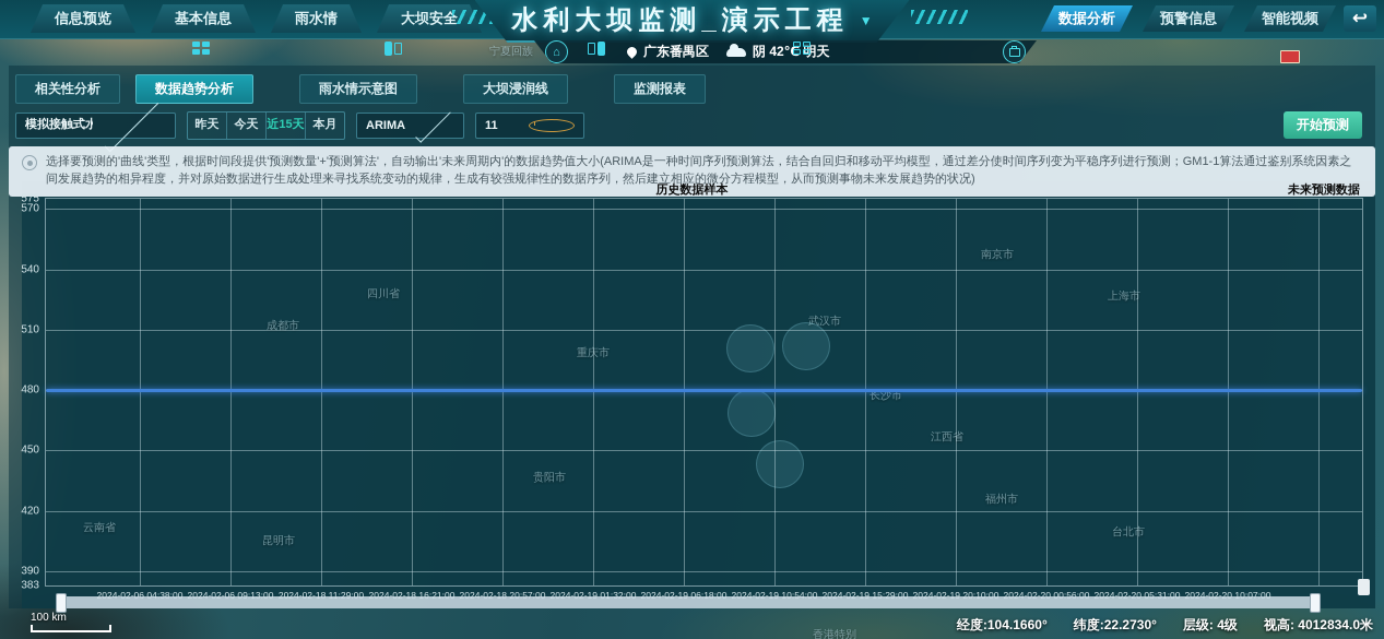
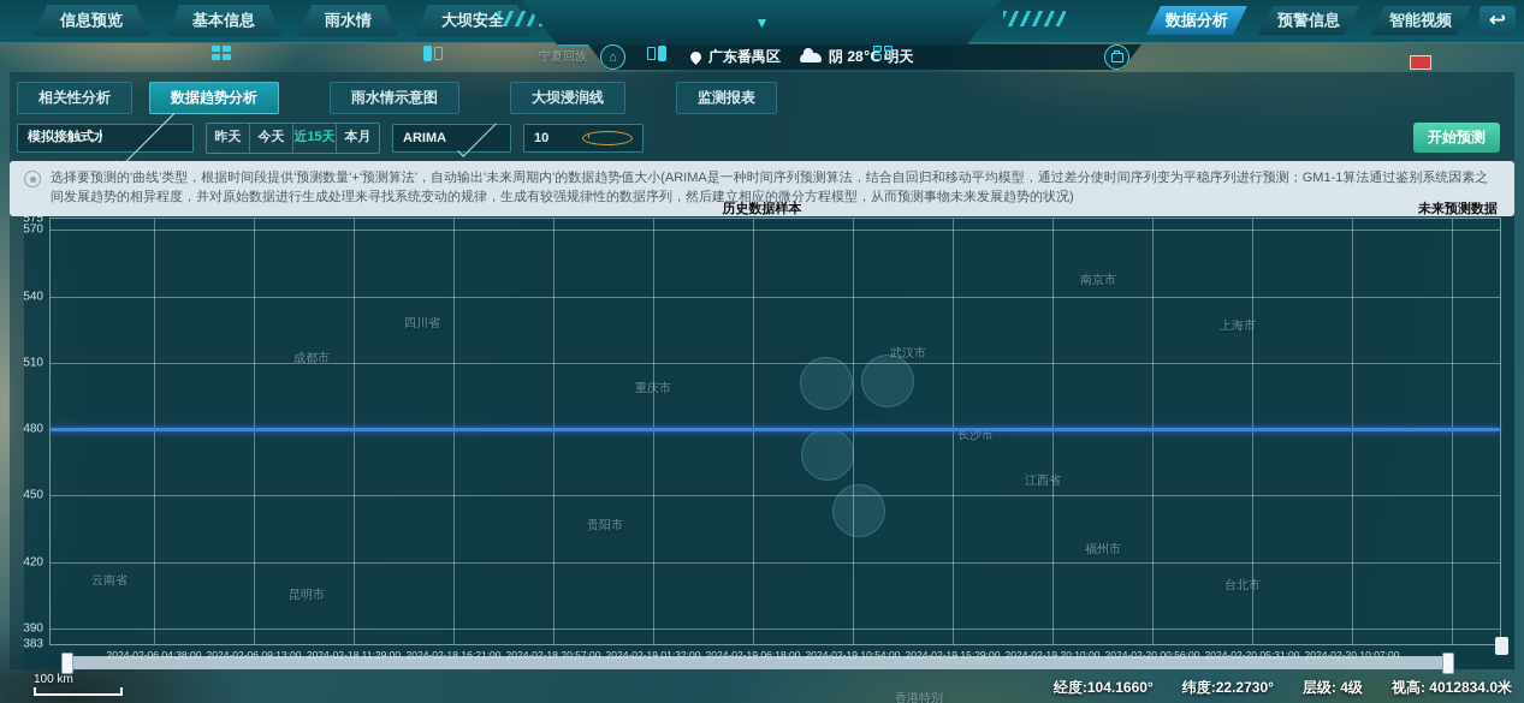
  信息预览
  基本信息
  雨水情
  大坝安全
  数据分析
  预警信息
  智能视频
  ↩
- 水利大坝监测_演示工程
  ▼
  ⌂
  广东番禺区
- 阴 42℃ 明天
+ 阴 28℃ 明天
  相关性分析
  数据趋势分析
  雨水情示意图
  大坝浸润线
  监测报表
  昨天
  今天
  近15天
  本月
  ARIMA
- 11
+ 10
  开始预测
  选择要预测的'曲线'类型，根据时间段提供'预测数量'+'预测算法'，自动输出'未来周期内'的数据趋势值大小(ARIMA是一种时间序列预测算法，结合自回归和移动平均模型，通过差分使时间序列变为平稳序列进行预测；GM1-1算法通过鉴别系统因素之间发展趋势的相异程度，并对原始数据进行生成处理来寻找系统变动的规律，生成有较强规律性的数据序列，然后建立相应的微分方程模型，从而预测事物未来发展趋势的状况)
  宁夏回族
  四川省
  成都市
  重庆市
  武汉市
  南京市
  上海市
  长沙市
  江西省
  贵阳市
  云南省
  昆明市
  福州市
  台北市
  香港特别
  历史数据样本
  未来预测数据
  575
  570
  540
  510
  480
  450
  420
  390
  383
  2024-02-06 04:38:00
  2024-02-06 09:13:00
  2024-02-18 11:29:00
  2024-02-18 16:21:00
  2024-02-18 20:57:00
  2024-02-19 01:32:00
  2024-02-19 06:18:00
  2024-02-19 10:54:00
  2024-02-19 15:29:00
  2024-02-19 20:10:00
  2024-02-20 00:56:00
  2024-02-20 05:31:00
  2024-02-20 10:07:00
  100 km
  经度:104.1660°
  纬度:22.2730°
  层级: 4级
  视高: 4012834.0米
